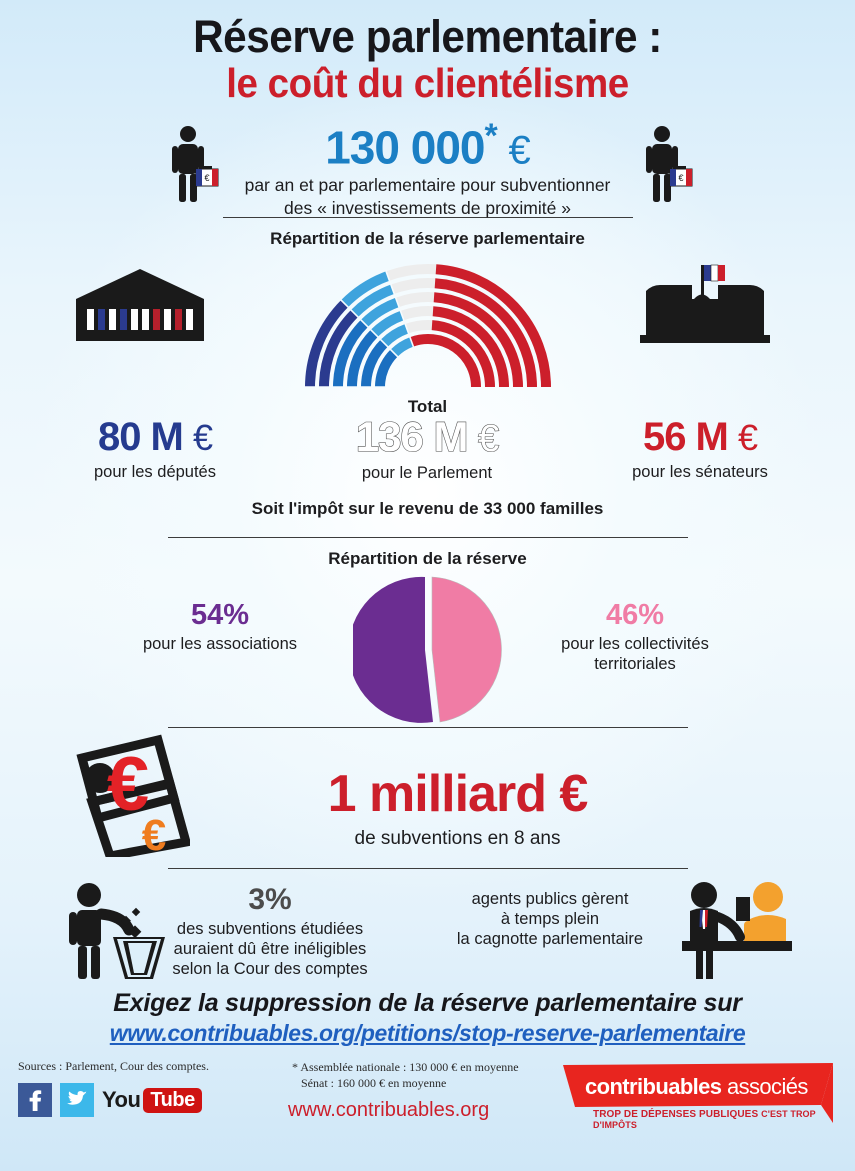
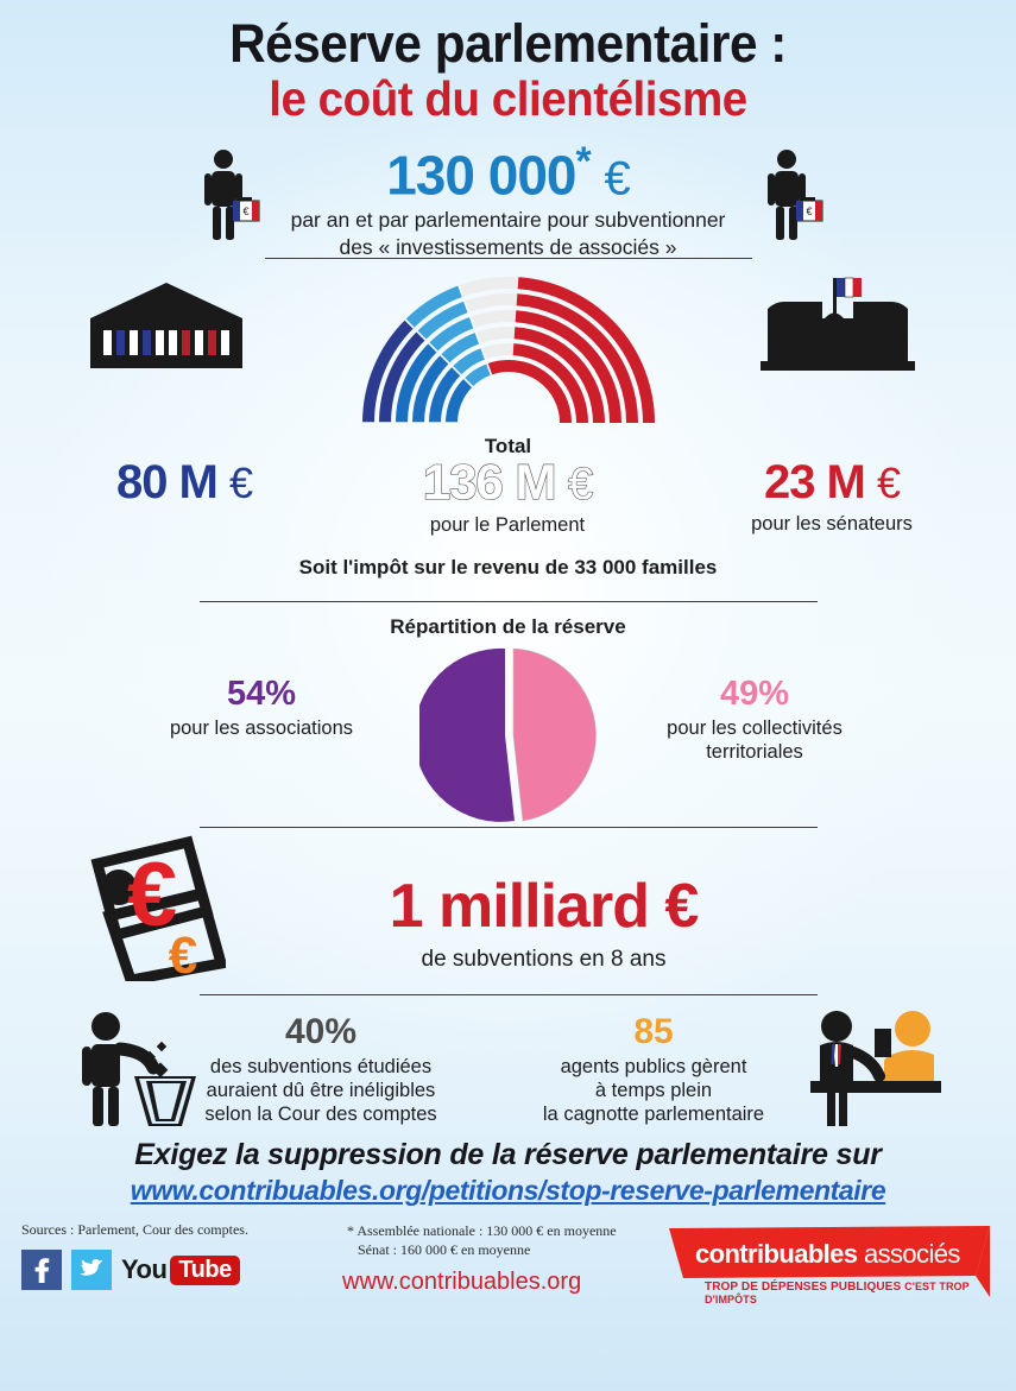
  Réserve parlementaire :
  le coût du clientélisme
  €
  €
  130 000* €
  par an et par parlementaire pour subventionner
- des « investissements de proximité »
+ des « investissements de associés »
- Répartition de la réserve parlementaire
  Total
  80 M €
- pour les députés
  136 M €
  pour le Parlement
- 56 M €
+ 23 M €
  pour les sénateurs
  Soit l'impôt sur le revenu de 33 000 familles
  Répartition de la réserve
  54%
  pour les associations
- 46%
+ 49%
  pour les collectivités
  territoriales
  €
  €
  1 milliard €
  de subventions en 8 ans
- 3%
+ 40%
  des subventions étudiées
  auraient dû être inéligibles
  selon la Cour des comptes
+ 85
  agents publics gèrent
  à temps plein
  la cagnotte parlementaire
  Exigez la suppression de la réserve parlementaire sur
  www.contribuables.org/petitions/stop-reserve-parlementaire
  Sources : Parlement, Cour des comptes.
  You
  Tube
  * Assemblée nationale : 130 000 € en moyenne
  Sénat : 160 000 € en moyenne
  www.contribuables.org
  contribuables associés
  TROP DE DÉPENSES PUBLIQUES C'EST TROP D'IMPÔTS
